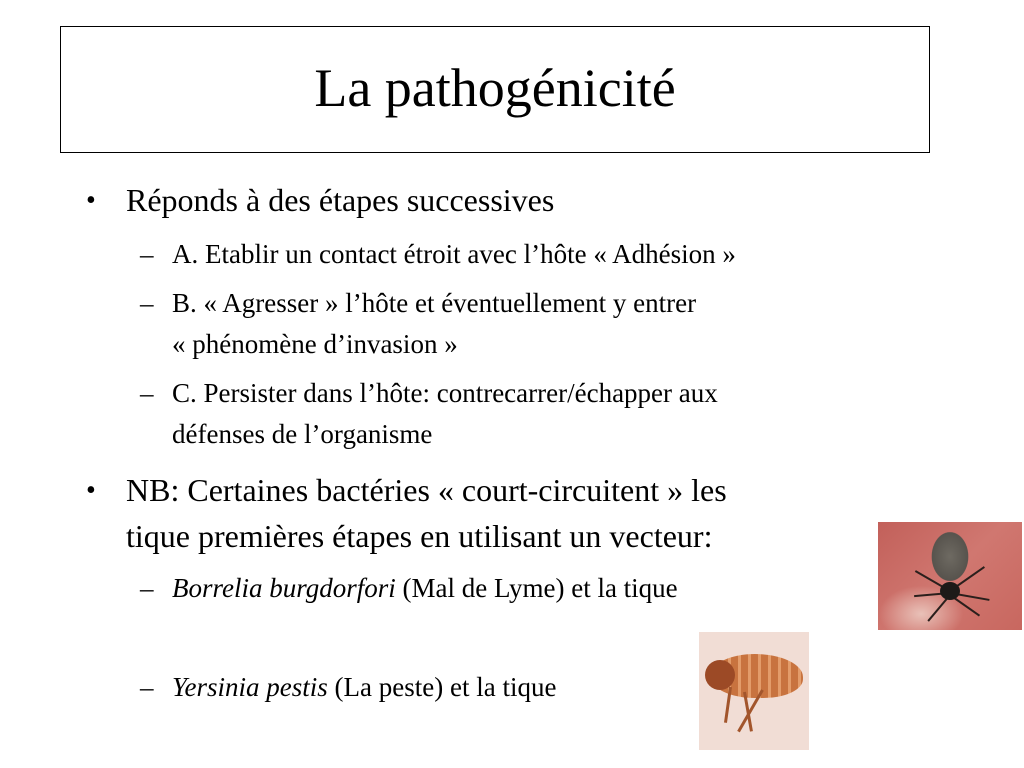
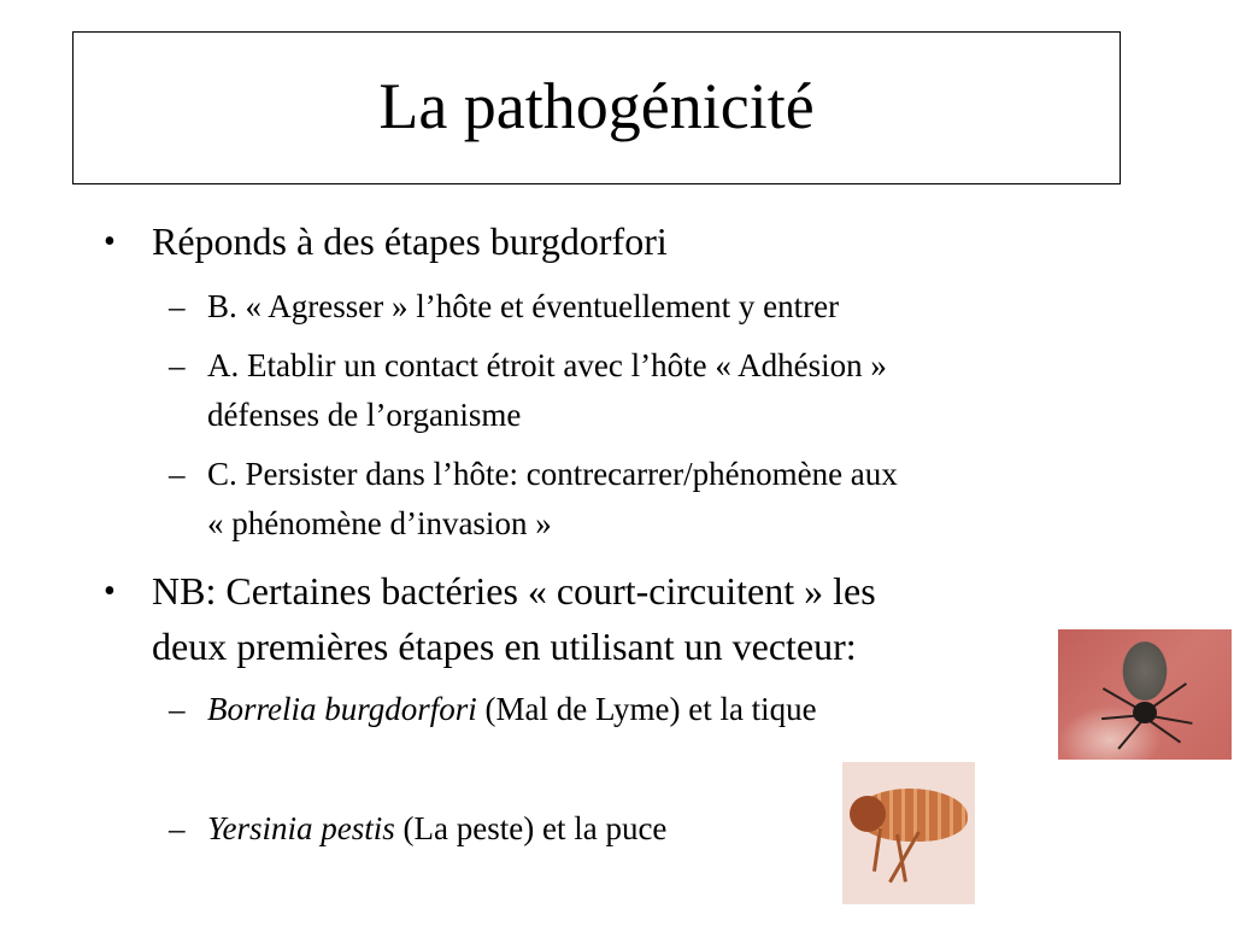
  La pathogénicité
  •
- Réponds à des étapes successives
+ Réponds à des étapes burgdorfori
  –
- A. Etablir un contact étroit avec l’hôte « Adhésion »
+ B. « Agresser » l’hôte et éventuellement y entrer
  –
- B. « Agresser » l’hôte et éventuellement y entrer
+ A. Etablir un contact étroit avec l’hôte « Adhésion »
- « phénomène d’invasion »
+ défenses de l’organisme
  –
- C. Persister dans l’hôte: contrecarrer/échapper aux
+ C. Persister dans l’hôte: contrecarrer/phénomène aux
- défenses de l’organisme
+ « phénomène d’invasion »
  •
  NB: Certaines bactéries « court-circuitent » les
- tique premières étapes en utilisant un vecteur:
+ deux premières étapes en utilisant un vecteur:
  –
  Borrelia burgdorfori (Mal de Lyme) et la tique
  –
- Yersinia pestis (La peste) et la tique
+ Yersinia pestis (La peste) et la puce
